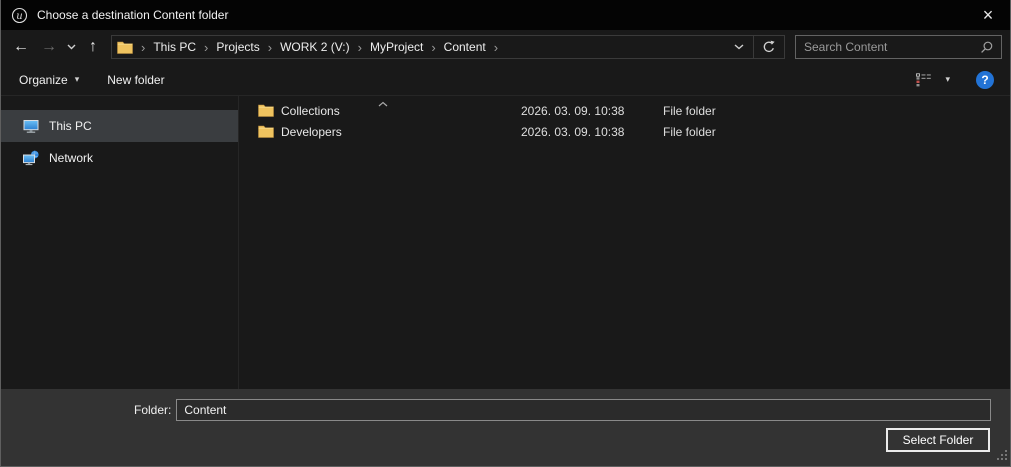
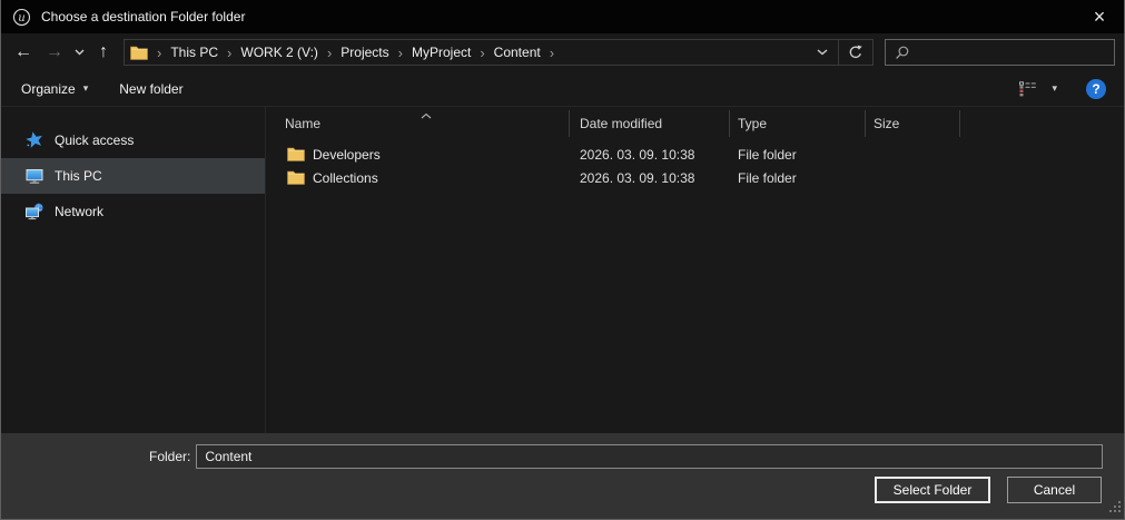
  u
- Choose a destination Content folder
+ Choose a destination Folder folder
  ×
  ←
  →
  ↑
  ›
  This PC
  ›
- Projects
+ WORK 2 (V:)
  ›
- WORK 2 (V:)
+ Projects
  ›
  MyProject
  ›
  Content
  ›
- Search Content
  Organize
  ▾
  New folder
  ▾
  ?
+ Quick access
  This PC
  Network
+ Name
+ Date modified
+ Type
+ Size
- Collections
+ Developers
  2026. 03. 09. 10:38
  File folder
- Developers
+ Collections
  2026. 03. 09. 10:38
  File folder
  Folder:
  Content
  Select Folder
+ Cancel
